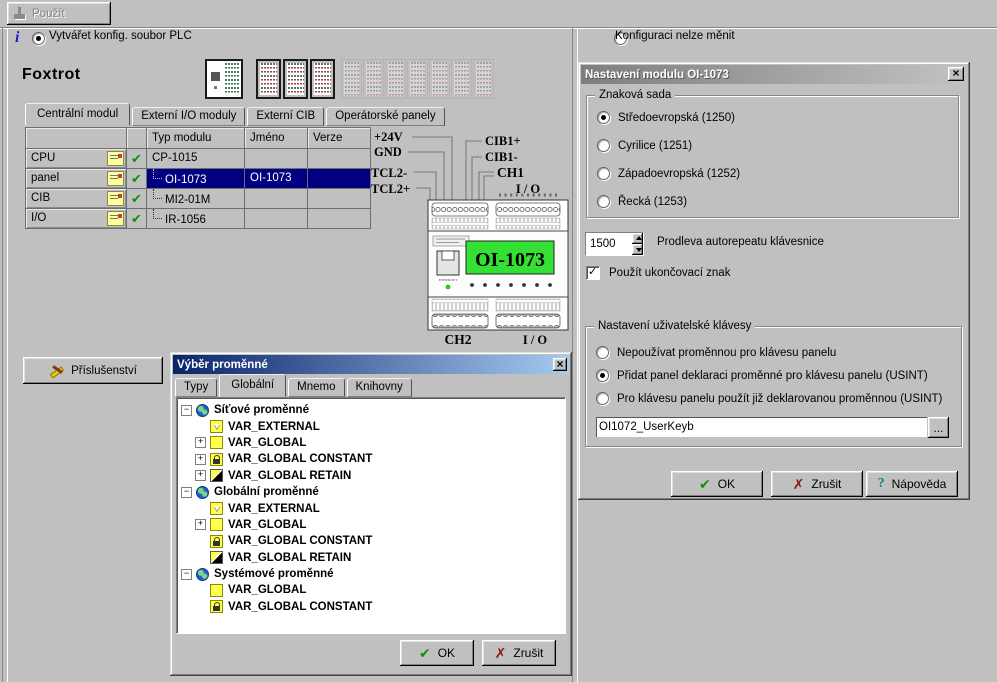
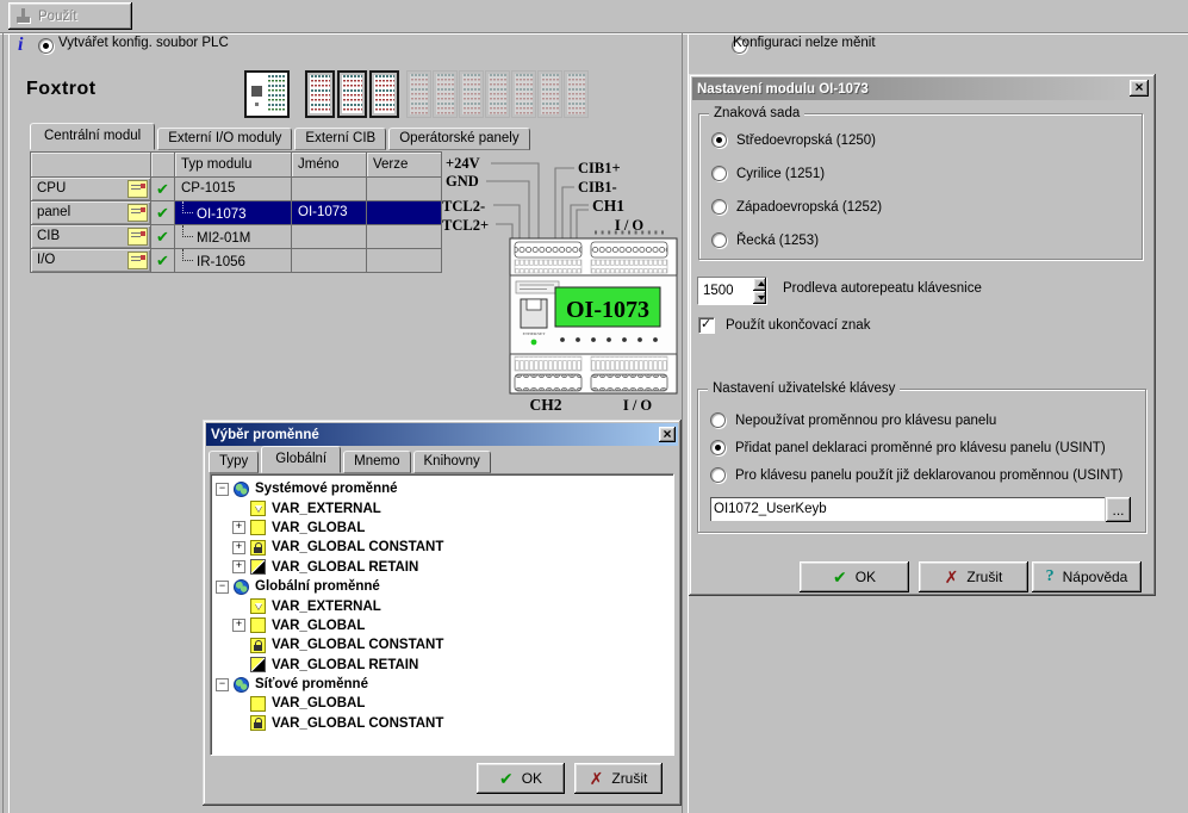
  Použít
  Vytvářet konfig. soubor PLC
  Konfiguraci nelze měnit
  Foxtrot
  Centrální modul
  Externí I/O moduly
  Externí CIB
  Operátorské panely
  Typ modulu
  Jméno
  Verze
  CPU
  CP-1015
  panel
  OI-1073
  OI-1073
  CIB
  MI2-01M
  I/O
  IR-1056
  OI-1073
  +24V
  GND
  TCL2-
  TCL2+
  CIB1+
  CIB1-
  CH1
  I / O
  CH2
  I / O
- Příslušenství
  Výběr proměnné
  Typy
  Globální
  Mnemo
  Knihovny
- Síťové proměnné
+ Systémové proměnné
  VAR_EXTERNAL
  VAR_GLOBAL
  VAR_GLOBAL CONSTANT
  VAR_GLOBAL RETAIN
  Globální proměnné
  VAR_EXTERNAL
  VAR_GLOBAL
  VAR_GLOBAL CONSTANT
  VAR_GLOBAL RETAIN
- Systémové proměnné
+ Síťové proměnné
  VAR_GLOBAL
  VAR_GLOBAL CONSTANT
  OK
  Zrušit
  Nastavení modulu OI-1073
  Znaková sada
  Středoevropská (1250)
  Cyrilice (1251)
  Západoevropská (1252)
  Řecká (1253)
  1500
  Prodleva autorepeatu klávesnice
  Použít ukončovací znak
  Nastavení uživatelské klávesy
  Nepoužívat proměnnou pro klávesu panelu
  Přidat panel deklaraci proměnné pro klávesu panelu (USINT)
  Pro klávesu panelu použít již deklarovanou proměnnou (USINT)
  OI1072_UserKeyb
  ...
  OK
  Zrušit
  Nápověda
